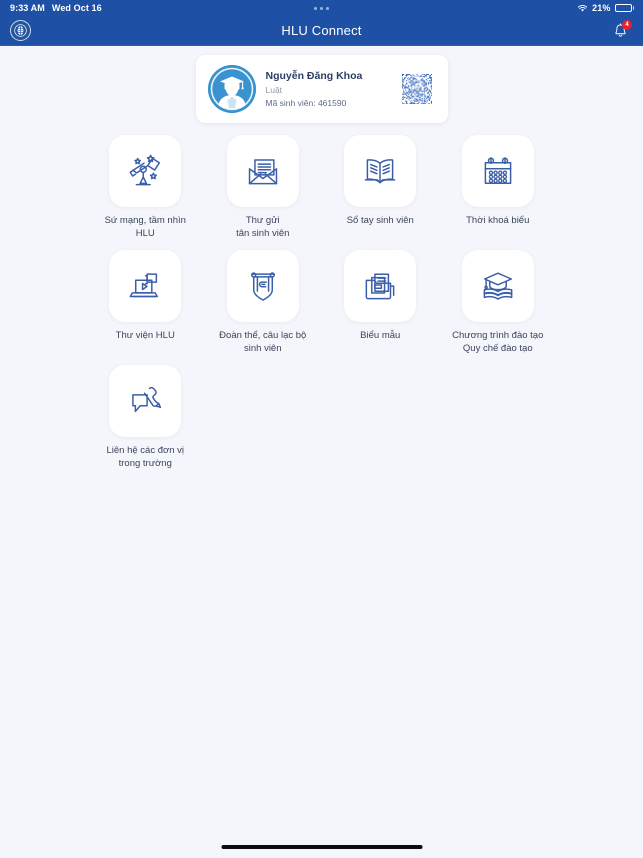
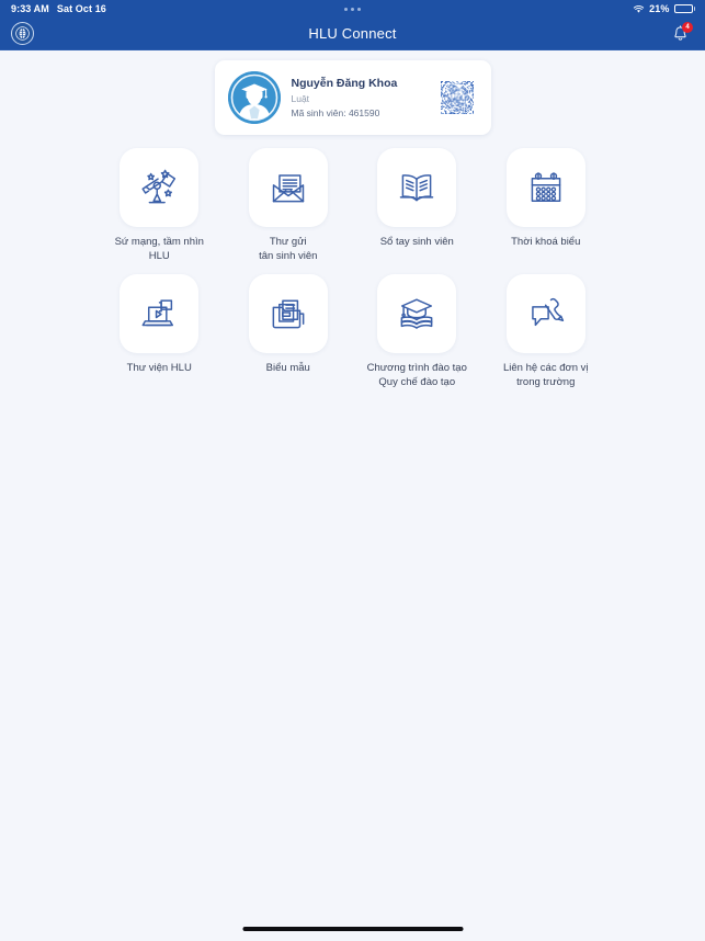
  9:33 AM
- Wed Oct 16
+ Sat Oct 16
  21%
  HLU Connect
  Nguyễn Đăng Khoa
  Luật
  Mã sinh viên: 461590
  Sứ mạng, tầm nhìn
  HLU
  Thư gửi
  tân sinh viên
  Sổ tay sinh viên
  Thời khoá biểu
  Thư viện HLU
- Đoàn thể, câu lạc bộ
- sinh viên
  Biểu mẫu
  Chương trình đào tạo
  Quy chế đào tạo
  Liên hệ các đơn vị
  trong trường
